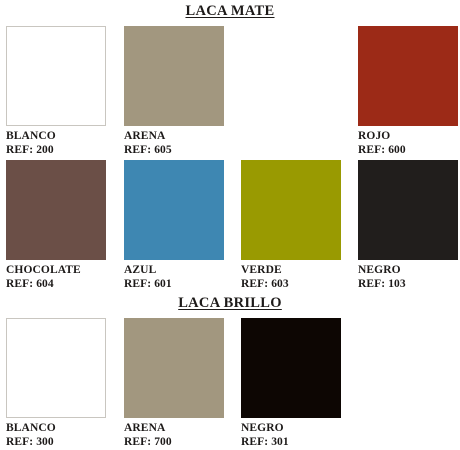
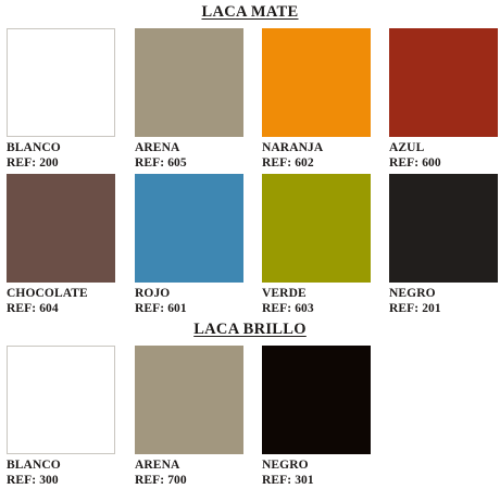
  LACA MATE
  BLANCO
  REF: 200
  ARENA
  REF: 605
+ NARANJA
+ REF: 602
- ROJO
+ AZUL
  REF: 600
  CHOCOLATE
  REF: 604
- AZUL
+ ROJO
  REF: 601
  VERDE
  REF: 603
  NEGRO
- REF: 103
+ REF: 201
  LACA BRILLO
  BLANCO
  REF: 300
  ARENA
  REF: 700
  NEGRO
  REF: 301
